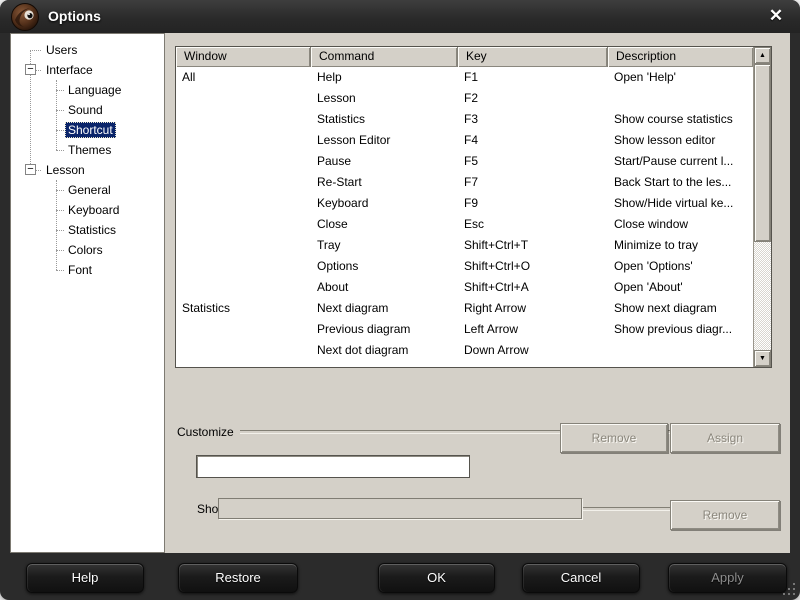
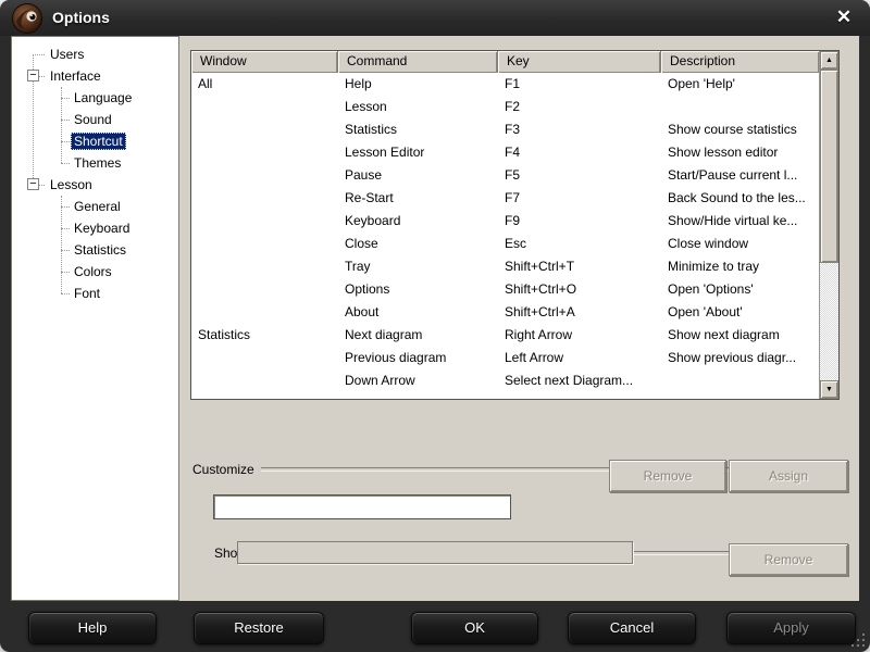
  Options
  ✕
  Users
  −
  Interface
  Language
  Sound
  Shortcut
  Themes
  −
  Lesson
  General
  Keyboard
  Statistics
  Colors
  Font
  Window
  Command
  Key
  Description
  All
  Help
  F1
  Open 'Help'
  Lesson
  F2
  Statistics
  F3
  Show course statistics
  Lesson Editor
  F4
  Show lesson editor
  Pause
  F5
  Start/Pause current l...
  Re-Start
  F7
- Back Start to the les...
+ Back Sound to the les...
  Keyboard
  F9
  Show/Hide virtual ke...
  Close
  Esc
  Close window
  Tray
  Shift+Ctrl+T
  Minimize to tray
  Options
  Shift+Ctrl+O
  Open 'Options'
  About
  Shift+Ctrl+A
  Open 'About'
  Statistics
  Next diagram
  Right Arrow
  Show next diagram
  Previous diagram
  Left Arrow
  Show previous diagr...
- Next dot diagram
  Down Arrow
+ Select next Diagram...
  Customize
  Remove
  Assign
  Remove
  Help
  Restore
  OK
  Cancel
  Apply
